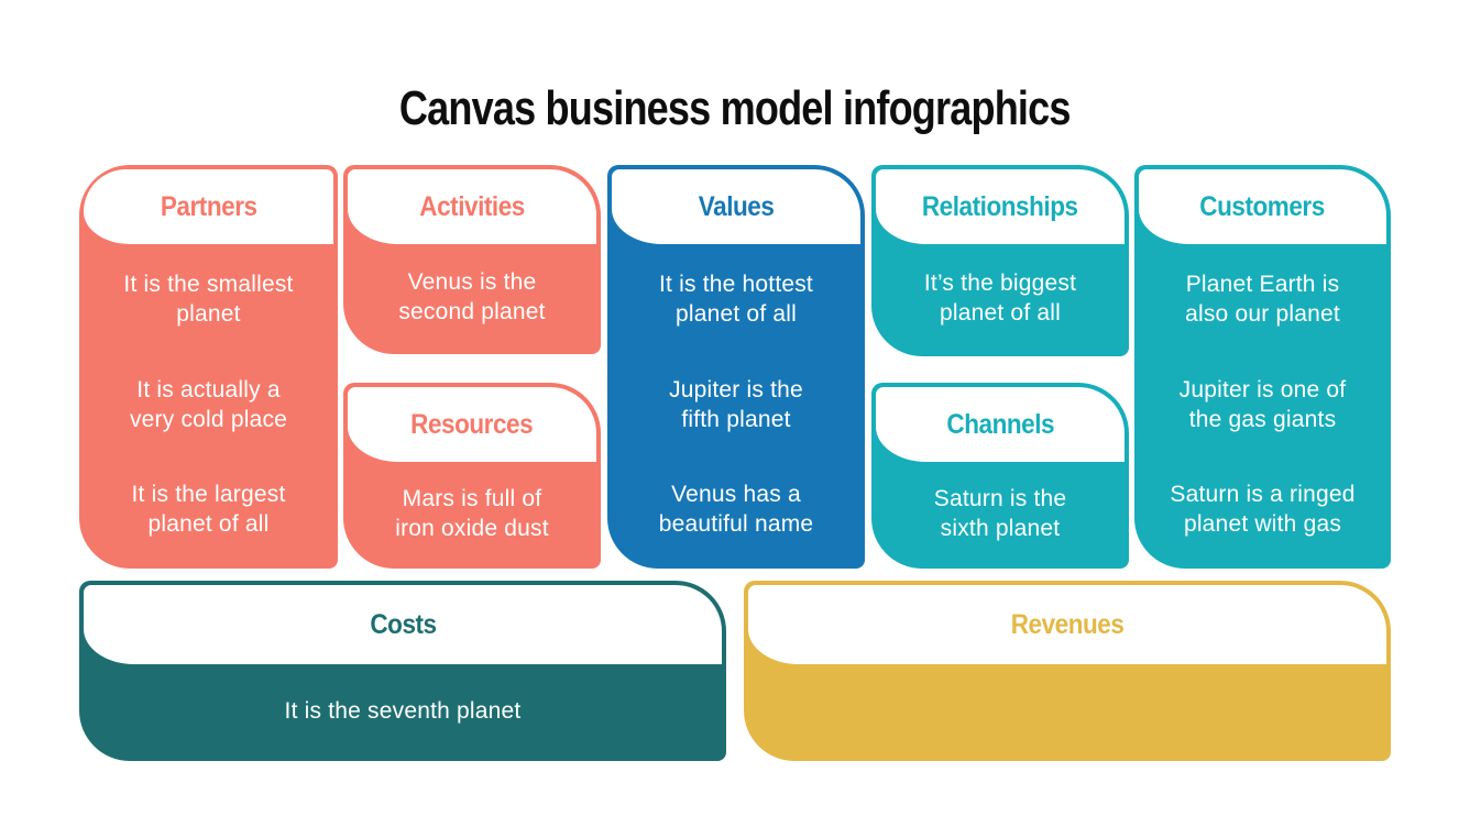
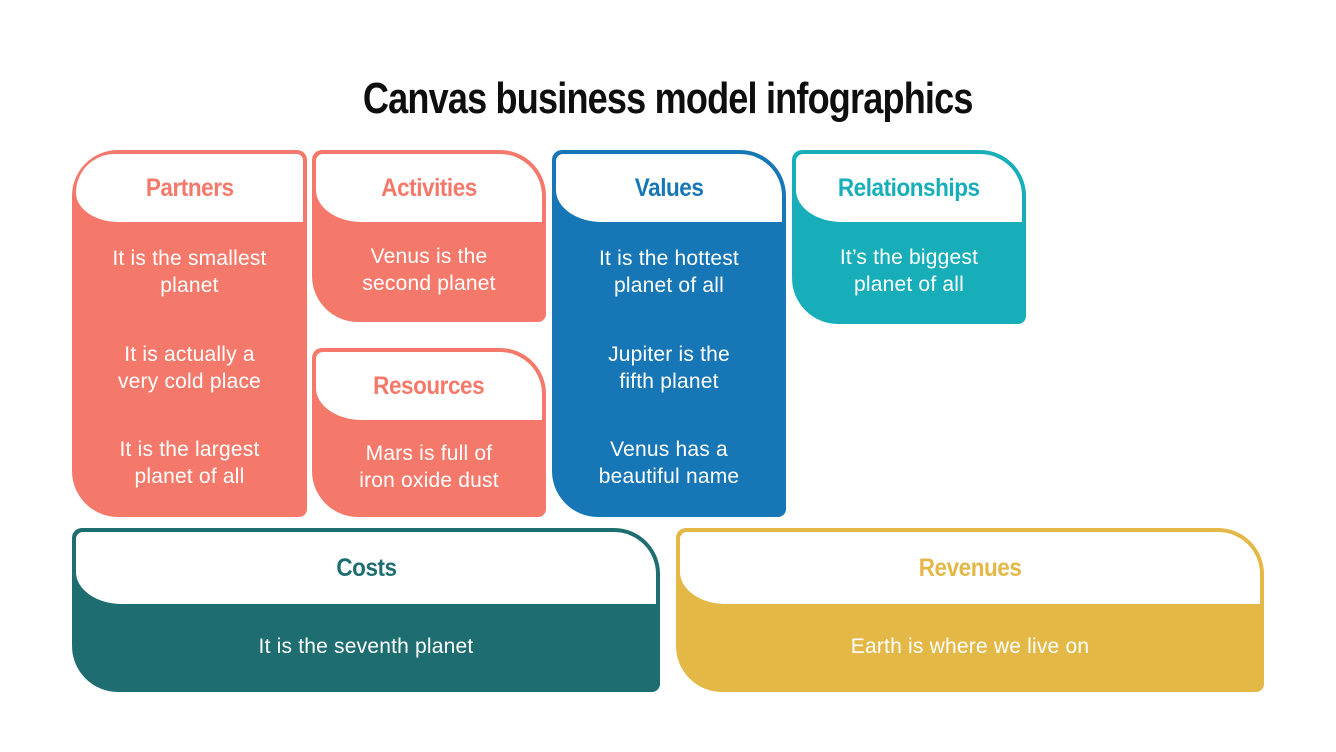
  Canvas business model infographics
  Partners
  It is the smallest
  planet
  It is actually a
  very cold place
  It is the largest
  planet of all
  Activities
  Venus is the
  second planet
  Resources
  Mars is full of
  iron oxide dust
  Values
  It is the hottest
  planet of all
  Jupiter is the
  fifth planet
  Venus has a
  beautiful name
  Relationships
  It’s the biggest
  planet of all
- Channels
- Saturn is the
- sixth planet
- Customers
- Planet Earth is
- also our planet
- Jupiter is one of
- the gas giants
- Saturn is a ringed
- planet with gas
  Costs
  It is the seventh planet
  Revenues
+ Earth is where we live on
